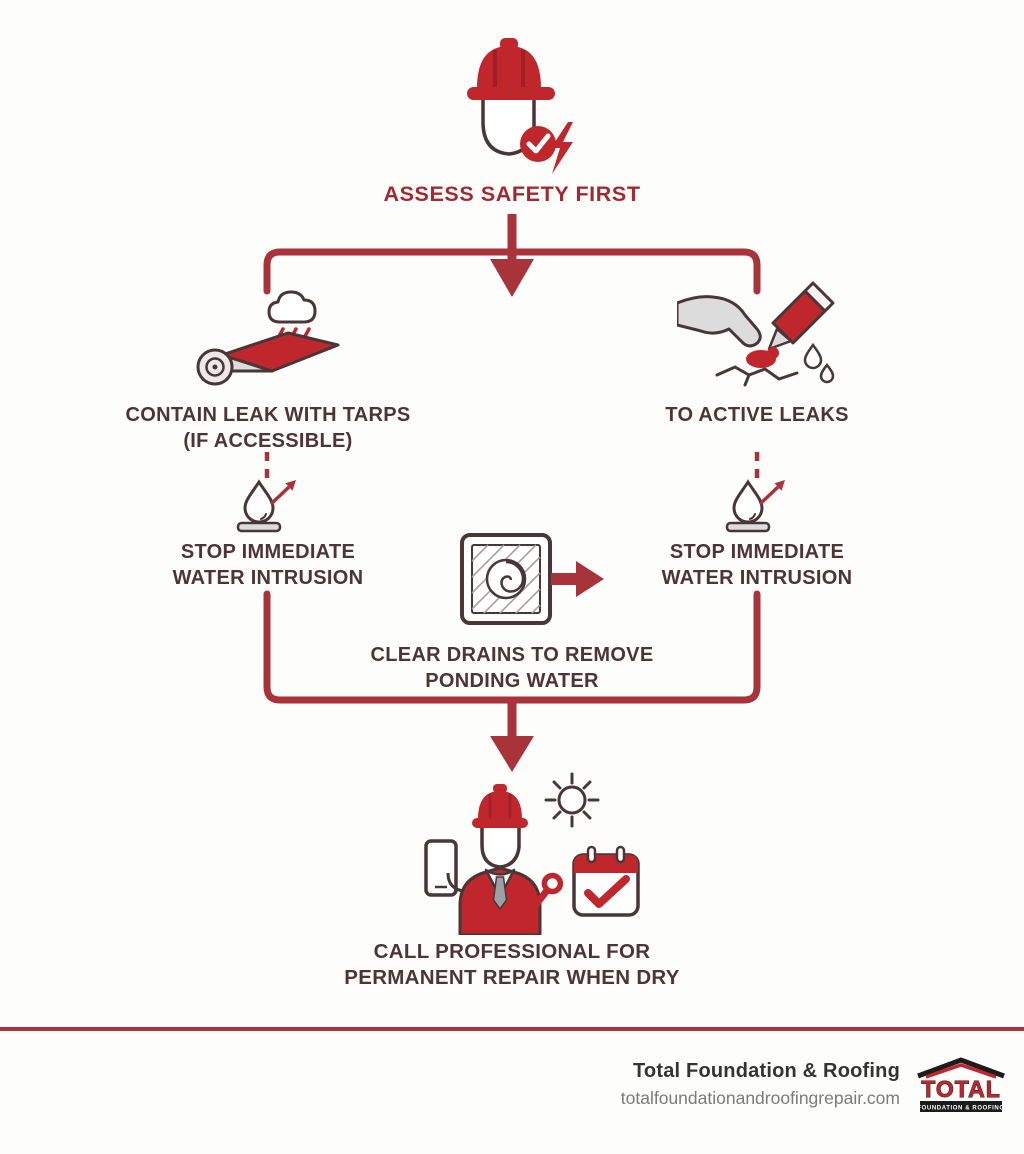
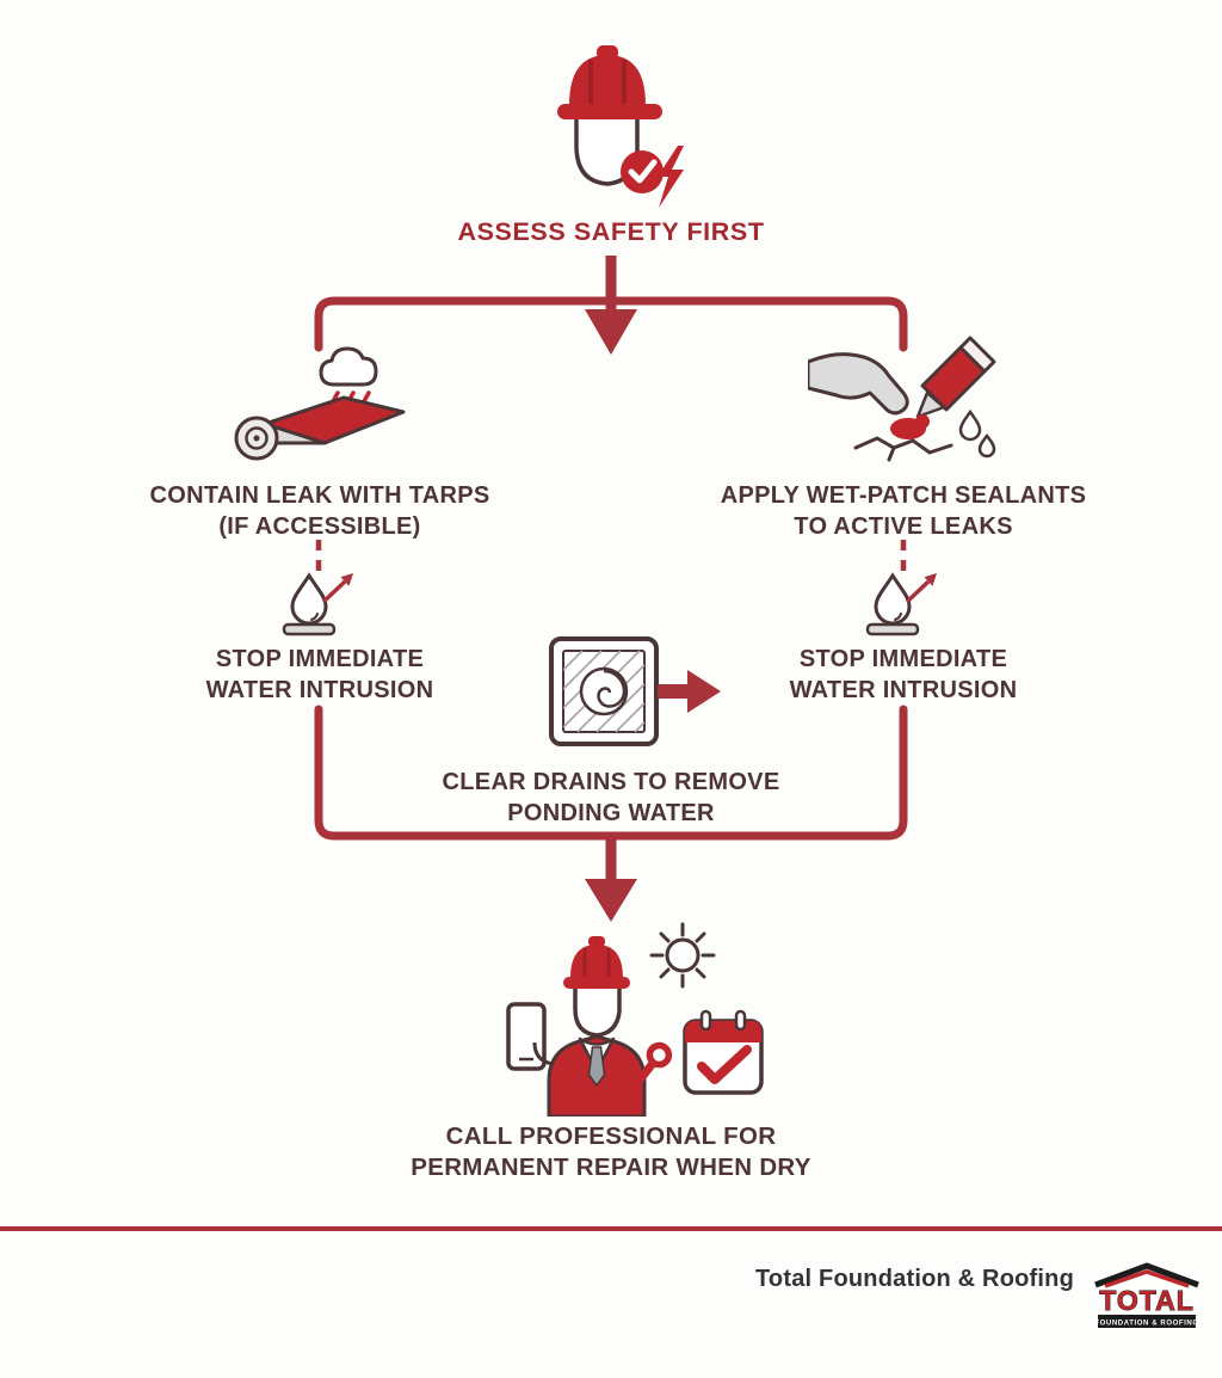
  ASSESS SAFETY FIRST
  CONTAIN LEAK WITH TARPS
  (IF ACCESSIBLE)
+ APPLY WET-PATCH SEALANTS
  TO ACTIVE LEAKS
  STOP IMMEDIATE
  WATER INTRUSION
  STOP IMMEDIATE
  WATER INTRUSION
  CLEAR DRAINS TO REMOVE
  PONDING WATER
  CALL PROFESSIONAL FOR
  PERMANENT REPAIR WHEN DRY
  Total Foundation & Roofing
- totalfoundationandroofingrepair.com
  TOTAL
